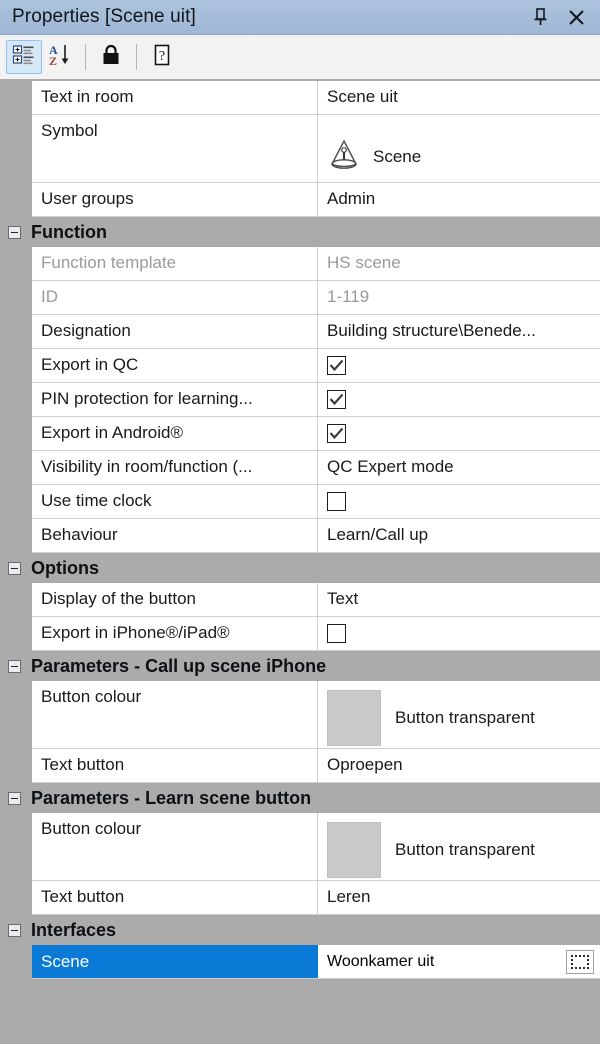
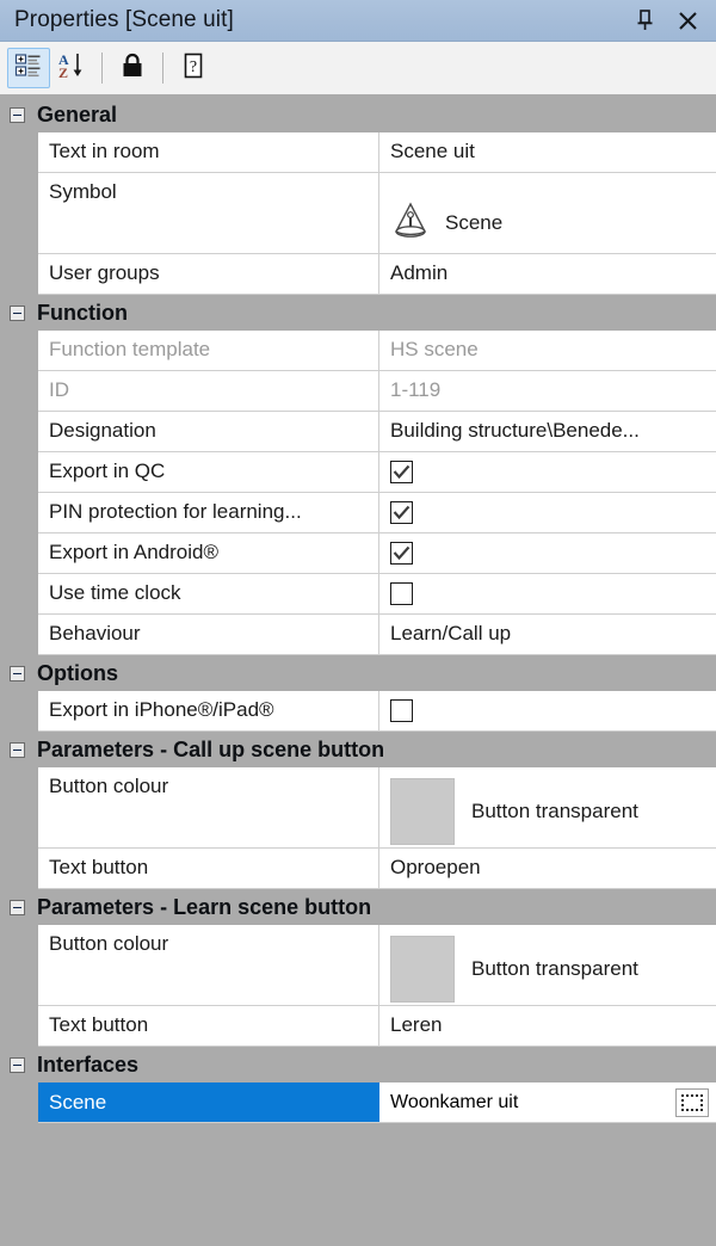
  Properties [Scene uit]
  A
  Z
  ?
+ General
  Text in room
  Scene uit
  Symbol
  Scene
  User groups
  Admin
  Function
  Function template
  HS scene
  ID
  1-119
  Designation
  Building structure\Benede...
  Export in QC
  PIN protection for learning...
  Export in Android®
- Visibility in room/function (...
- QC Expert mode
  Use time clock
  Behaviour
  Learn/Call up
  Options
- Display of the button
- Text
  Export in iPhone®/iPad®
- Parameters - Call up scene iPhone
+ Parameters - Call up scene button
  Button colour
  Button transparent
  Text button
  Oproepen
  Parameters - Learn scene button
  Button colour
  Button transparent
  Text button
  Leren
  Interfaces
  Scene
  Woonkamer uit
